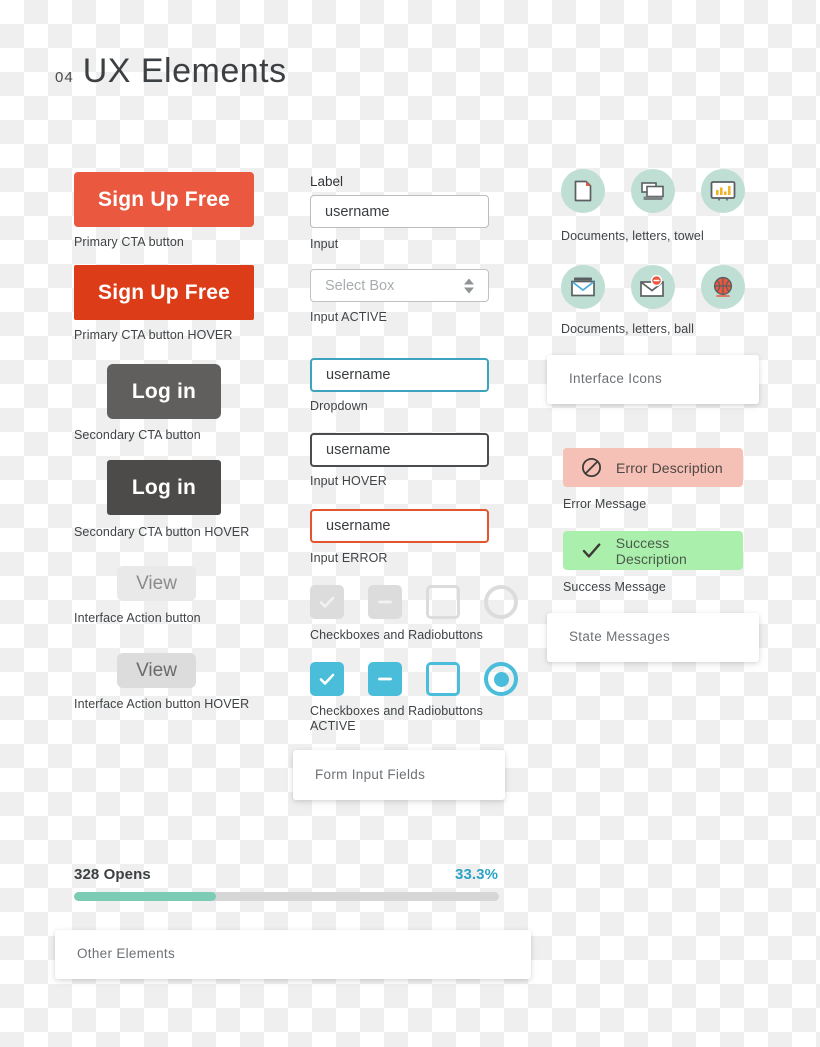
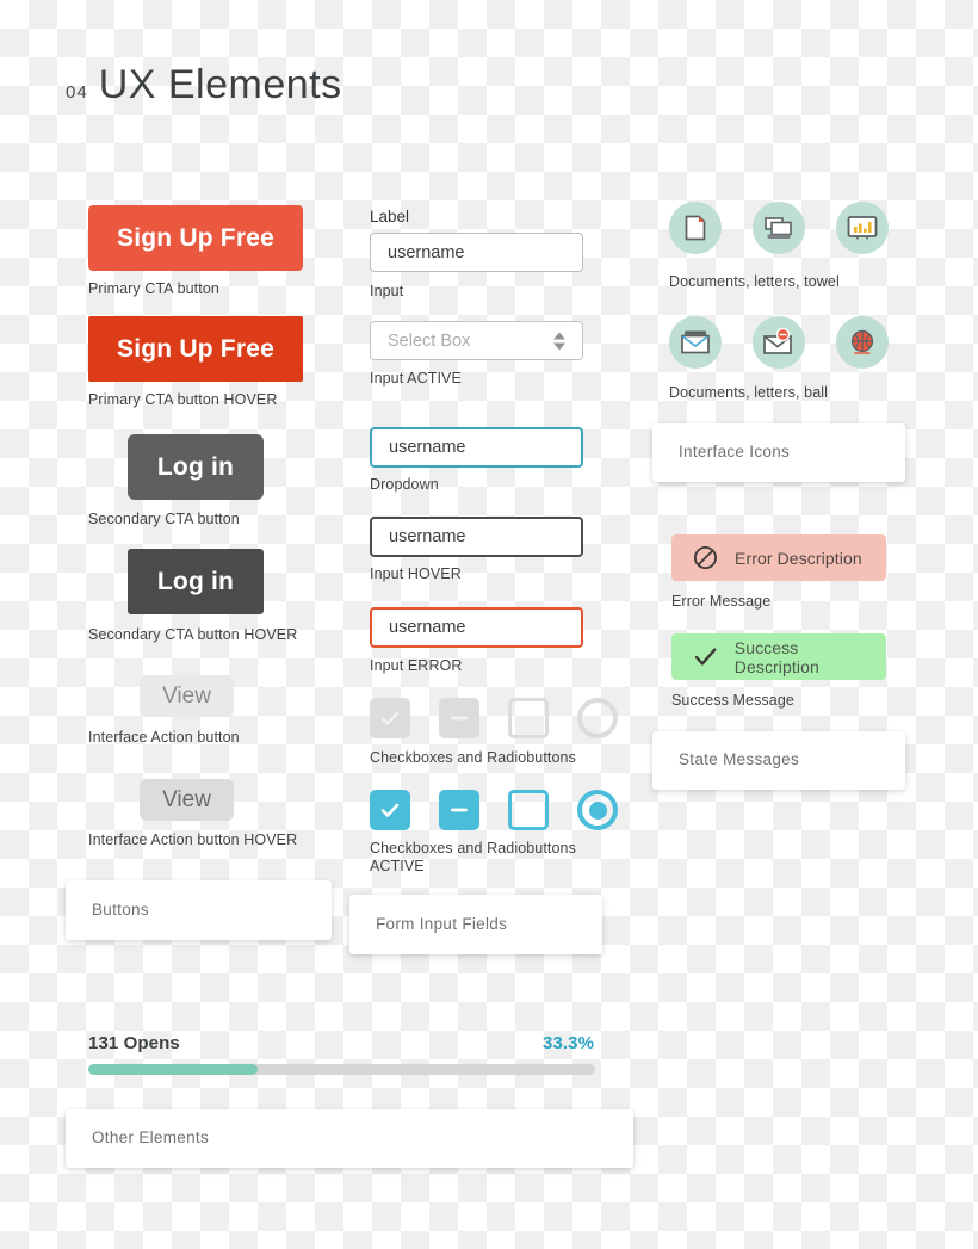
  04
  UX Elements
+ Buttons
  Sign Up Free
  Primary CTA button
  Sign Up Free
  Primary CTA button HOVER
  Log in
  Secondary CTA button
  Log in
  Secondary CTA button HOVER
  View
  Interface Action button
  View
  Interface Action button HOVER
  Form Input Fields
  Label
  username
  Input
  Select Box
  Input ACTIVE
  username
  Dropdown
  username
  Input HOVER
  username
  Input ERROR
  Checkboxes and Radiobuttons
  Checkboxes and Radiobuttons
  ACTIVE
  Interface Icons
  Documents, letters, towel
  Documents, letters, ball
  State Messages
  Error Description
  Error Message
  Success Description
  Success Message
  Other Elements
- 328 Opens
+ 131 Opens
  33.3%
